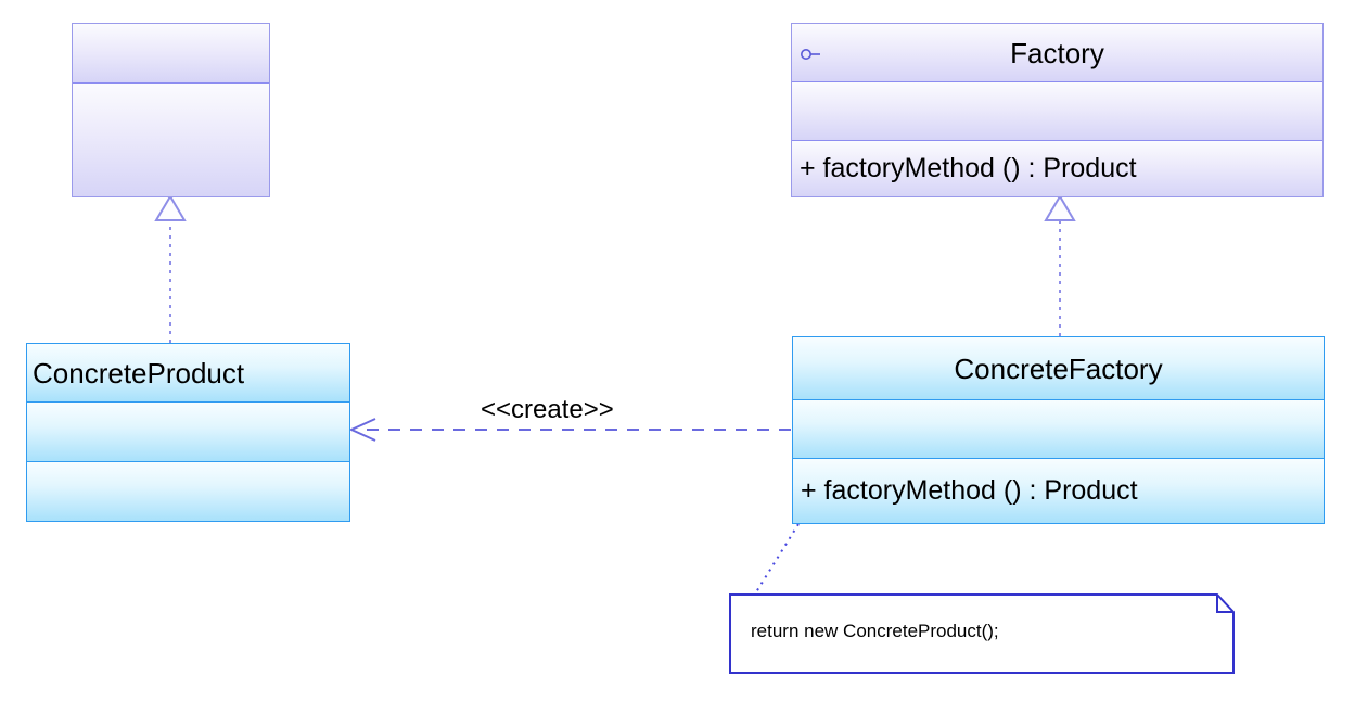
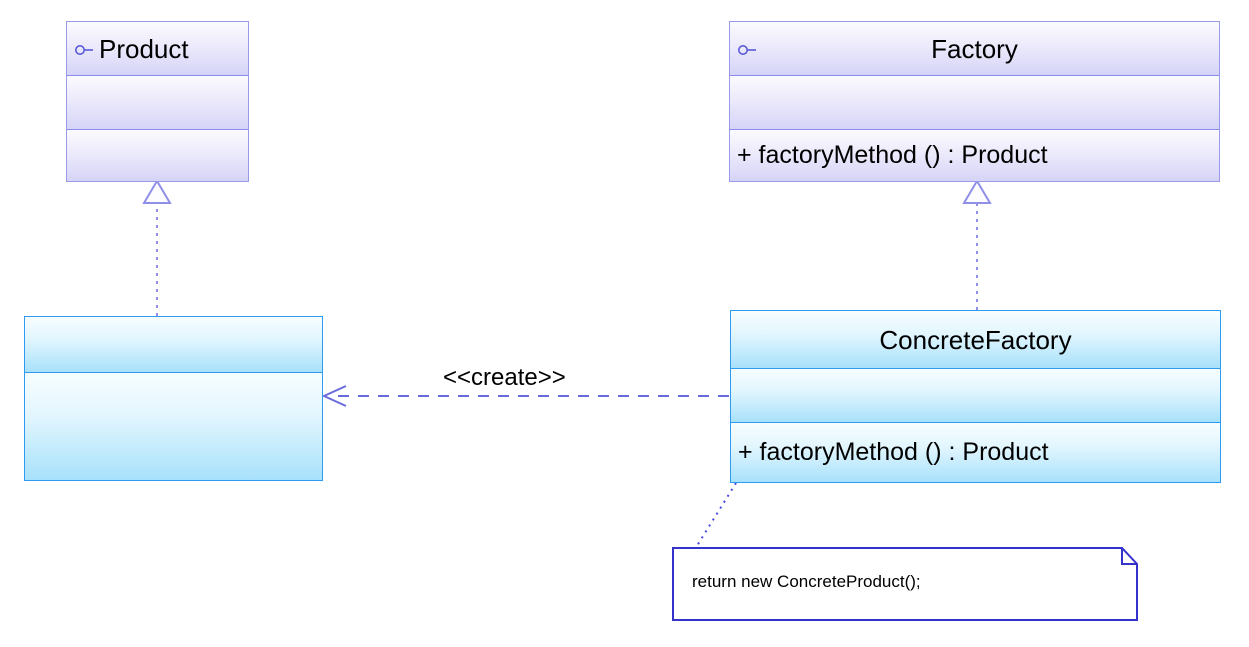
+ Product
  Factory
  + factoryMethod () : Product
- ConcreteProduct
  ConcreteFactory
  + factoryMethod () : Product
  <<create>>
  return new ConcreteProduct();
